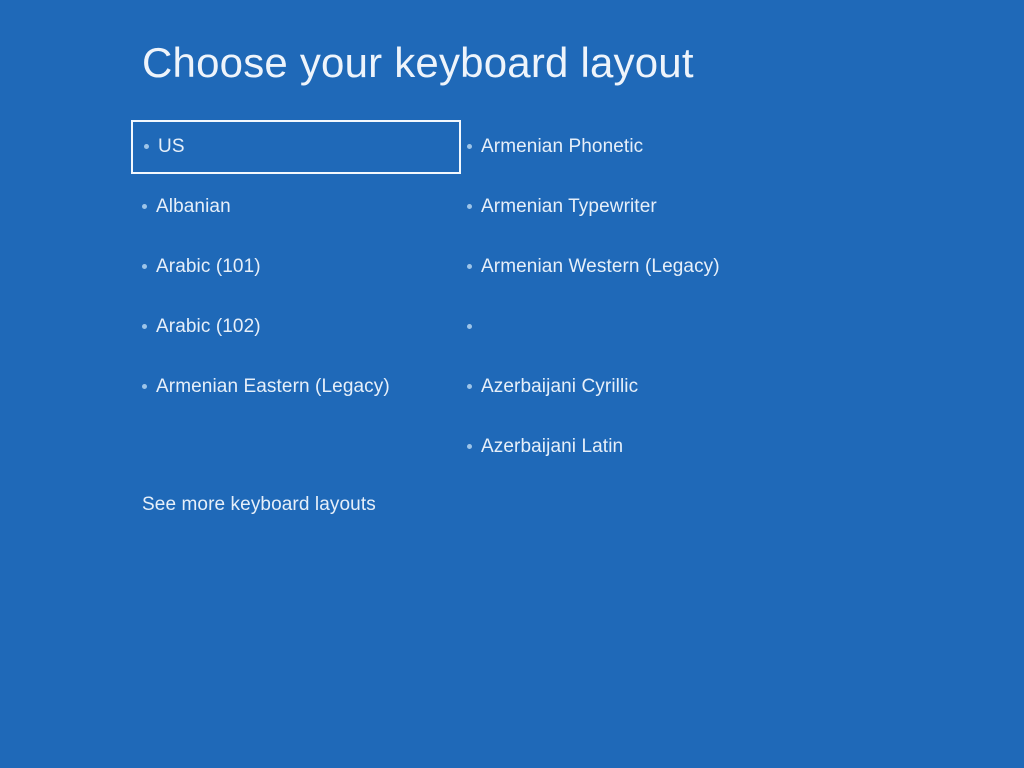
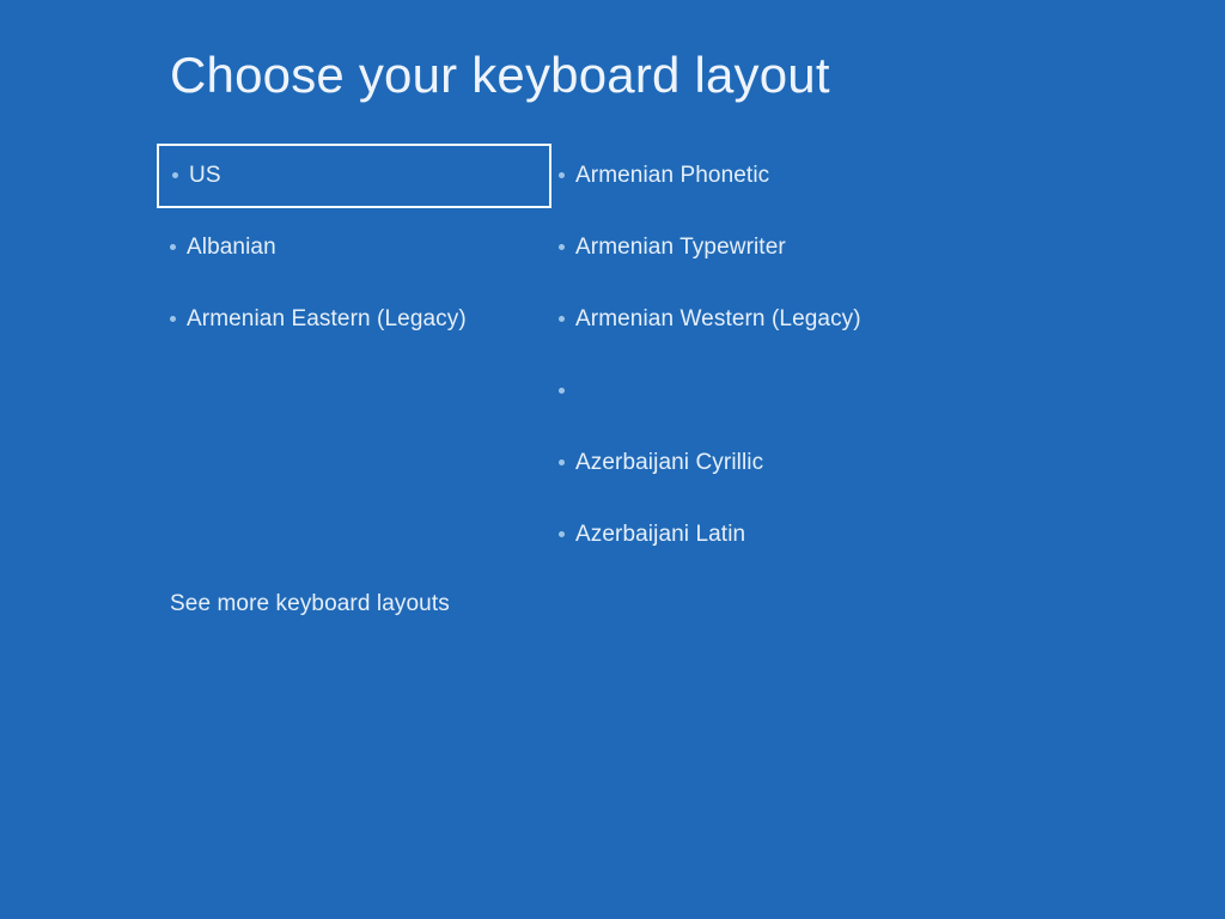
  Choose your keyboard layout
  US
  Albanian
- Arabic (101)
- Arabic (102)
  Armenian Eastern (Legacy)
  Armenian Phonetic
  Armenian Typewriter
  Armenian Western (Legacy)
  Azerbaijani Cyrillic
  Azerbaijani Latin
  See more keyboard layouts
